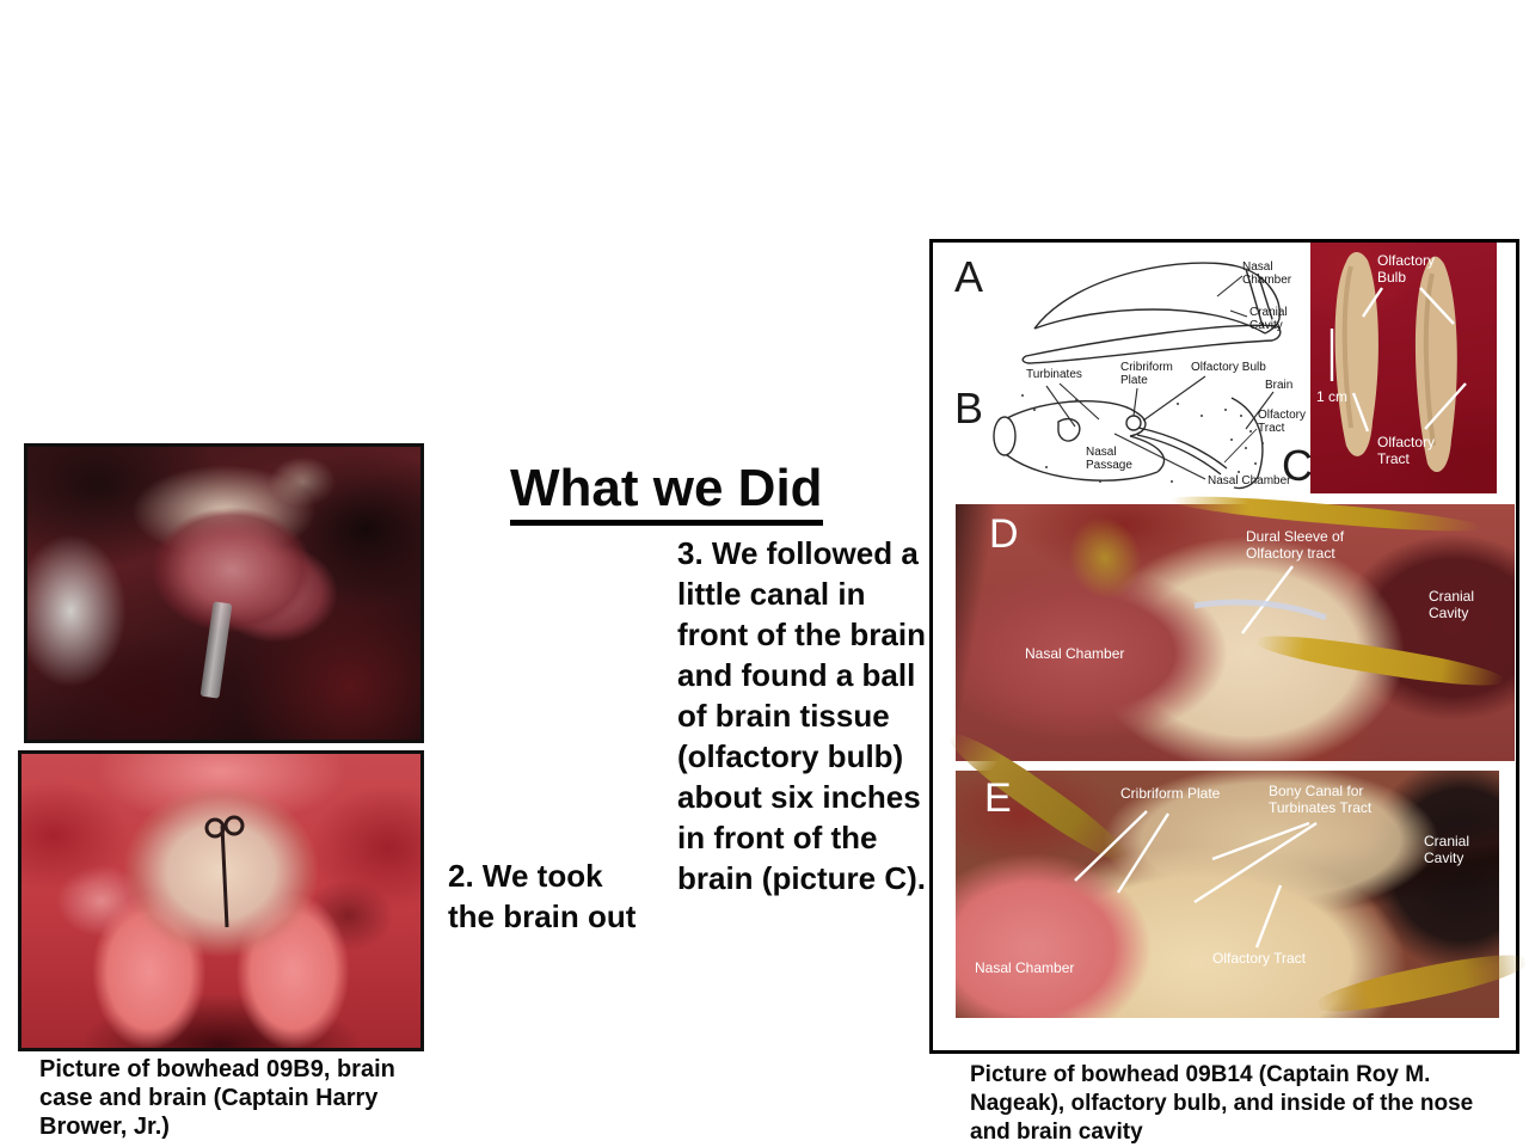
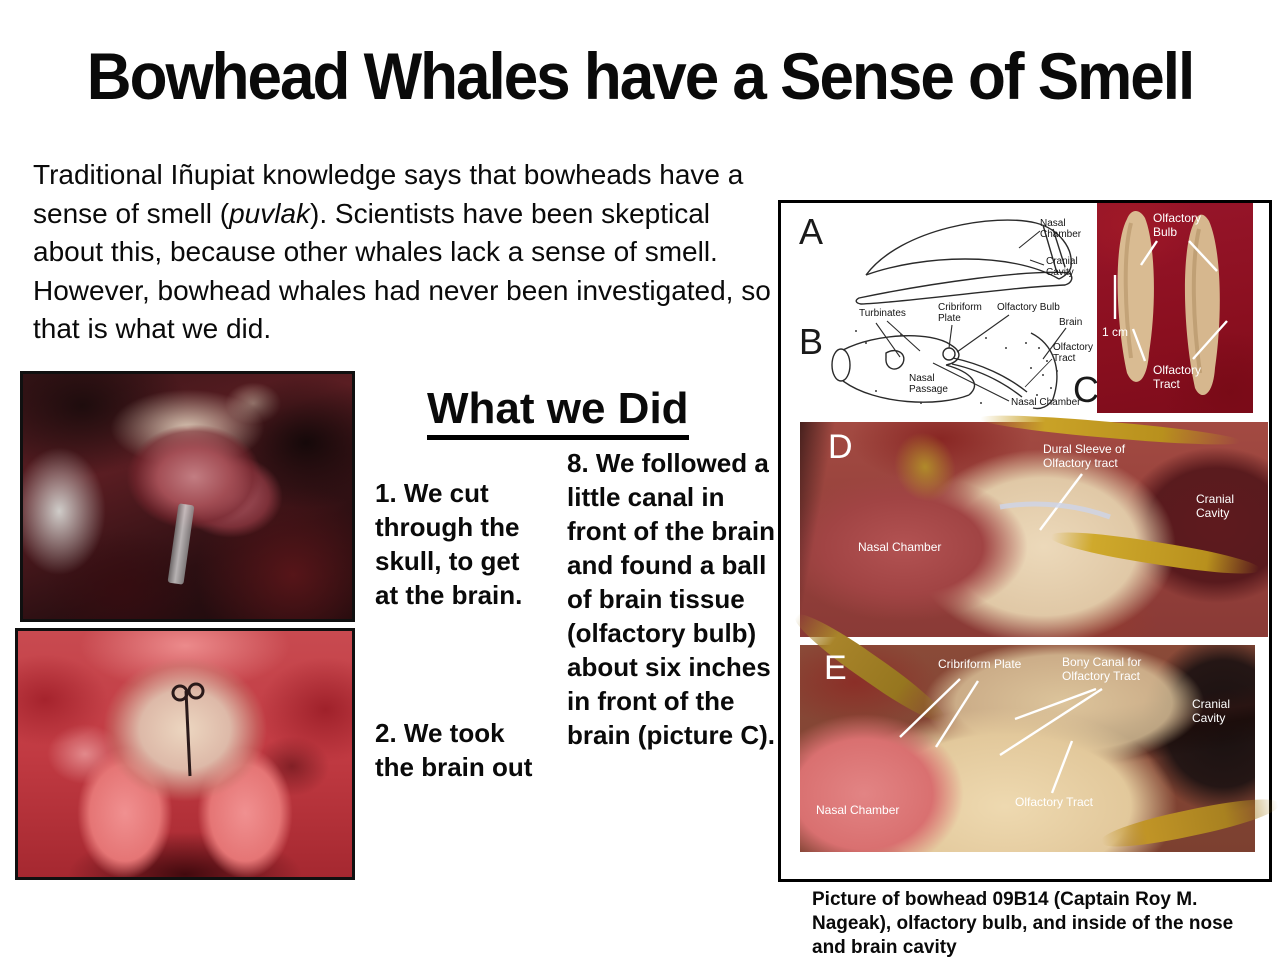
+ Bowhead Whales have a Sense of Smell
+ Traditional Iñupiat knowledge says that bowheads have a sense of smell (puvlak). Scientists have been skeptical about this, because other whales lack a sense of smell. However, bowhead whales had never been investigated, so that is what we did.
  What we Did
+ 1. We cut through the skull, to get at the brain.
  2. We took the brain out
- 3. We followed a little canal in front of the brain and found a ball of brain tissue (olfactory bulb) about six inches in front of the brain (picture C).
+ 8. We followed a little canal in front of the brain and found a ball of brain tissue (olfactory bulb) about six inches in front of the brain (picture C).
- Picture of bowhead 09B9, brain case and brain (Captain Harry Brower, Jr.)
  A
  B
  C
  Nasal Chamber
  Cranial Cavity
  Turbinates
  Cribriform Plate
  Olfactory Bulb
  Brain
  Olfactory Tract
  Nasal Passage
  Nasal Chamber
  Olfactory Bulb
  1 cm
  Olfactory Tract
  D
  Dural Sleeve of Olfactory tract
  Cranial Cavity
  Nasal Chamber
  E
  Cribriform Plate
- Bony Canal for Turbinates Tract
+ Bony Canal for Olfactory Tract
  Cranial Cavity
  Olfactory Tract
  Nasal Chamber
  Picture of bowhead 09B14 (Captain Roy M. Nageak), olfactory bulb, and inside of the nose and brain cavity
